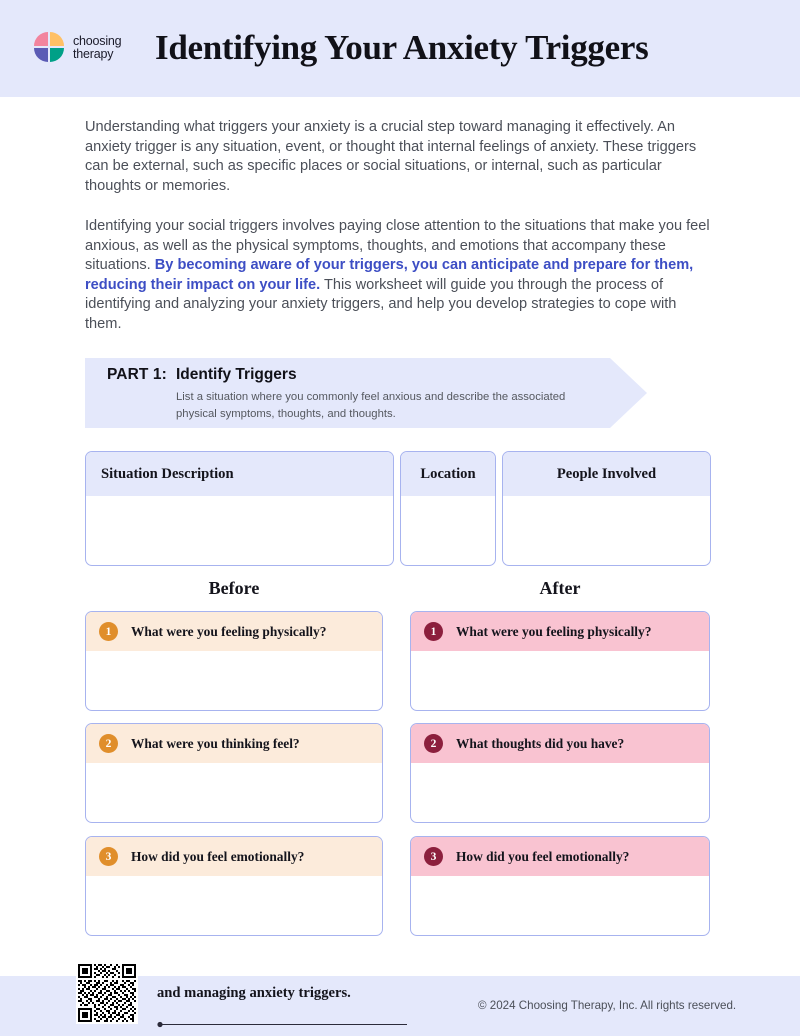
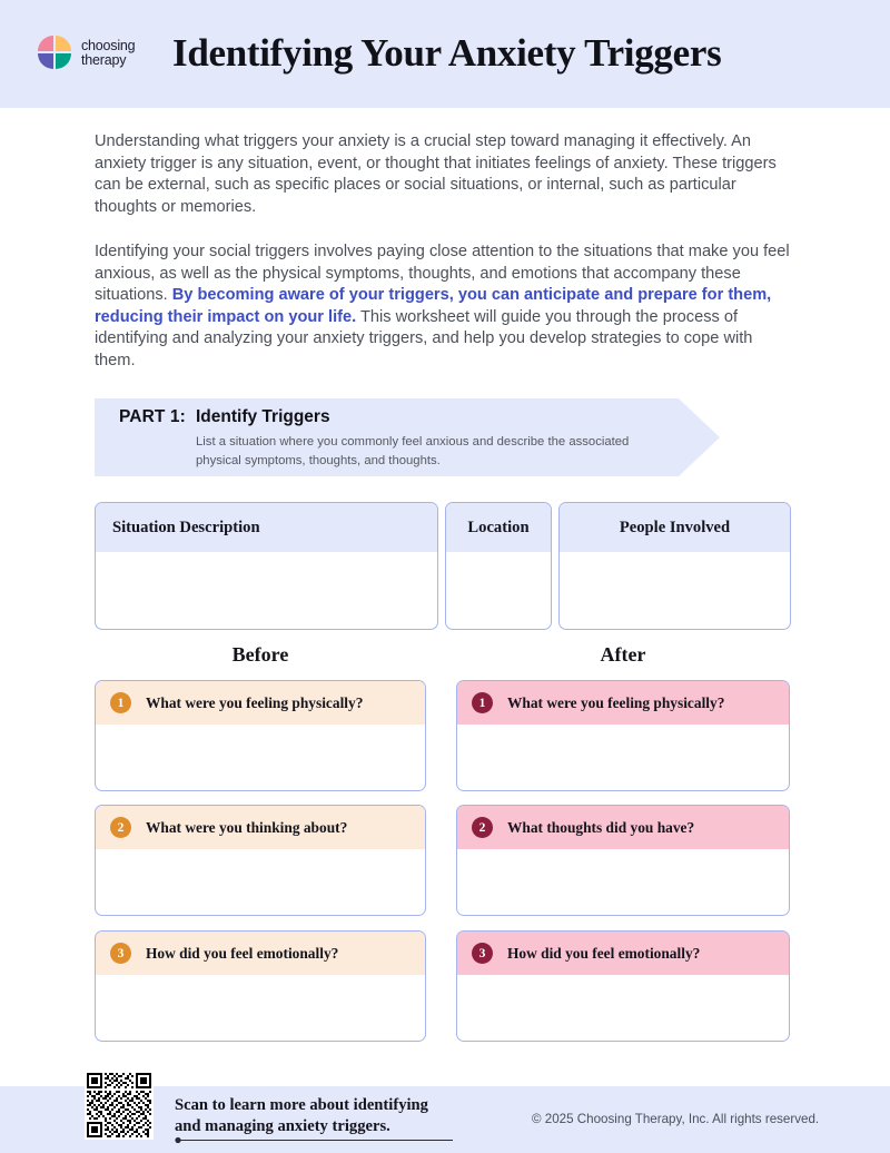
  choosing
  therapy
  Identifying Your Anxiety Triggers
- Understanding what triggers your anxiety is a crucial step toward managing it effectively. An anxiety trigger is any situation, event, or thought that internal feelings of anxiety. These triggers can be external, such as specific places or social situations, or internal, such as particular thoughts or memories.
+ Understanding what triggers your anxiety is a crucial step toward managing it effectively. An anxiety trigger is any situation, event, or thought that initiates feelings of anxiety. These triggers can be external, such as specific places or social situations, or internal, such as particular thoughts or memories.
  Identifying your social triggers involves paying close attention to the situations that make you feel anxious, as well as the physical symptoms, thoughts, and emotions that accompany these situations. By becoming aware of your triggers, you can anticipate and prepare for them, reducing their impact on your life. This worksheet will guide you through the process of identifying and analyzing your anxiety triggers, and help you develop strategies to cope with them.
  PART 1:
  Identify Triggers
  List a situation where you commonly feel anxious and describe the associated physical symptoms, thoughts, and thoughts.
  Situation Description
  Location
  People Involved
  Before
  After
  1
  What were you feeling physically?
  2
- What were you thinking feel?
+ What were you thinking about?
  3
  How did you feel emotionally?
  1
  What were you feeling physically?
  2
  What thoughts did you have?
  3
  How did you feel emotionally?
+ Scan to learn more about identifying
  and managing anxiety triggers.
- © 2024 Choosing Therapy, Inc. All rights reserved.
+ © 2025 Choosing Therapy, Inc. All rights reserved.
